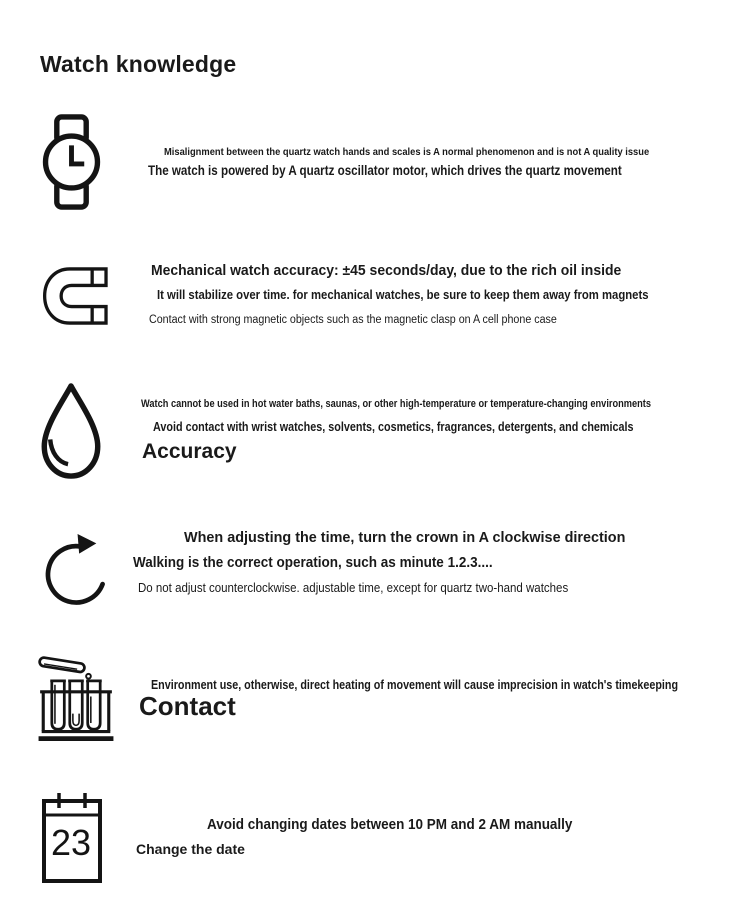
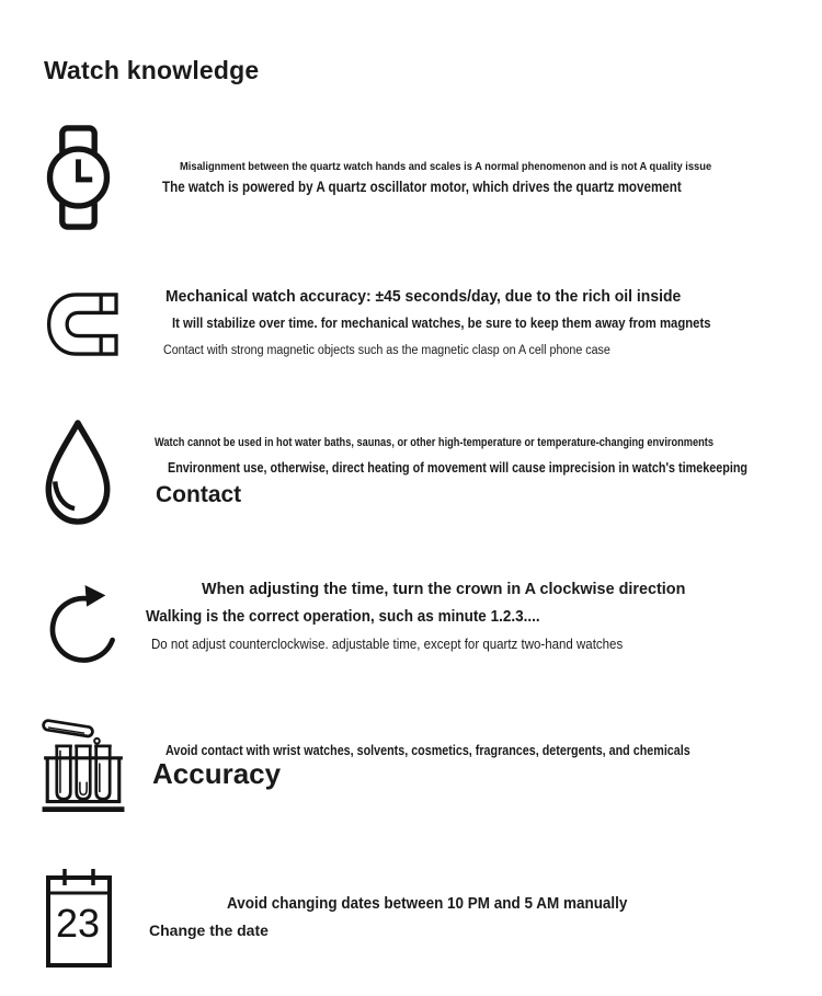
  Watch knowledge
  Misalignment between the quartz watch hands and scales is A normal phenomenon and is not A quality issue
  The watch is powered by A quartz oscillator motor, which drives the quartz movement
  Mechanical watch accuracy: ±45 seconds/day, due to the rich oil inside
  It will stabilize over time. for mechanical watches, be sure to keep them away from magnets
  Contact with strong magnetic objects such as the magnetic clasp on A cell phone case
  Watch cannot be used in hot water baths, saunas, or other high-temperature or temperature-changing environments
- Avoid contact with wrist watches, solvents, cosmetics, fragrances, detergents, and chemicals
+ Environment use, otherwise, direct heating of movement will cause imprecision in watch's timekeeping
- Accuracy
+ Contact
  When adjusting the time, turn the crown in A clockwise direction
  Walking is the correct operation, such as minute 1.2.3....
  Do not adjust counterclockwise. adjustable time, except for quartz two-hand watches
- Environment use, otherwise, direct heating of movement will cause imprecision in watch's timekeeping
+ Avoid contact with wrist watches, solvents, cosmetics, fragrances, detergents, and chemicals
- Contact
+ Accuracy
  23
- Avoid changing dates between 10 PM and 2 AM manually
+ Avoid changing dates between 10 PM and 5 AM manually
  Change the date
